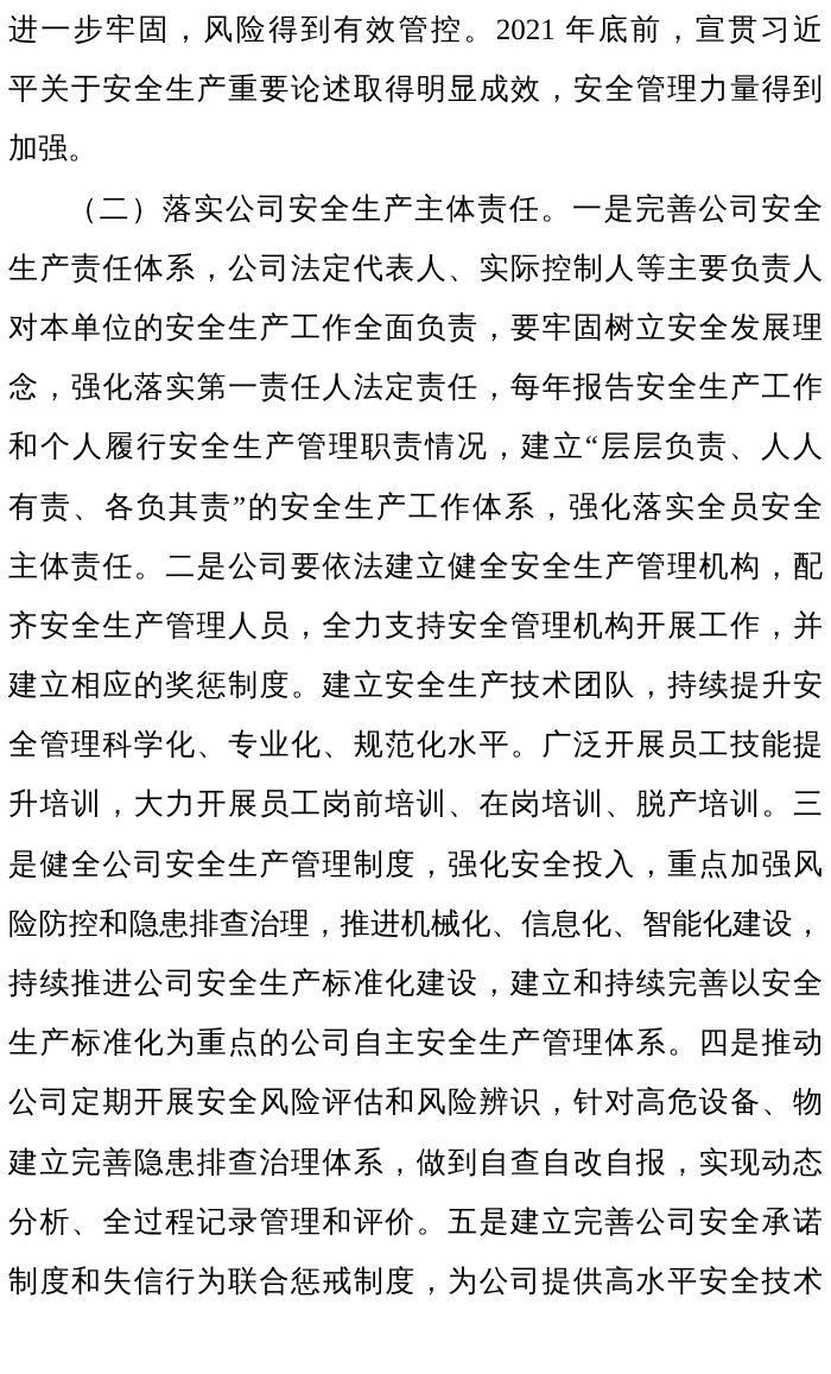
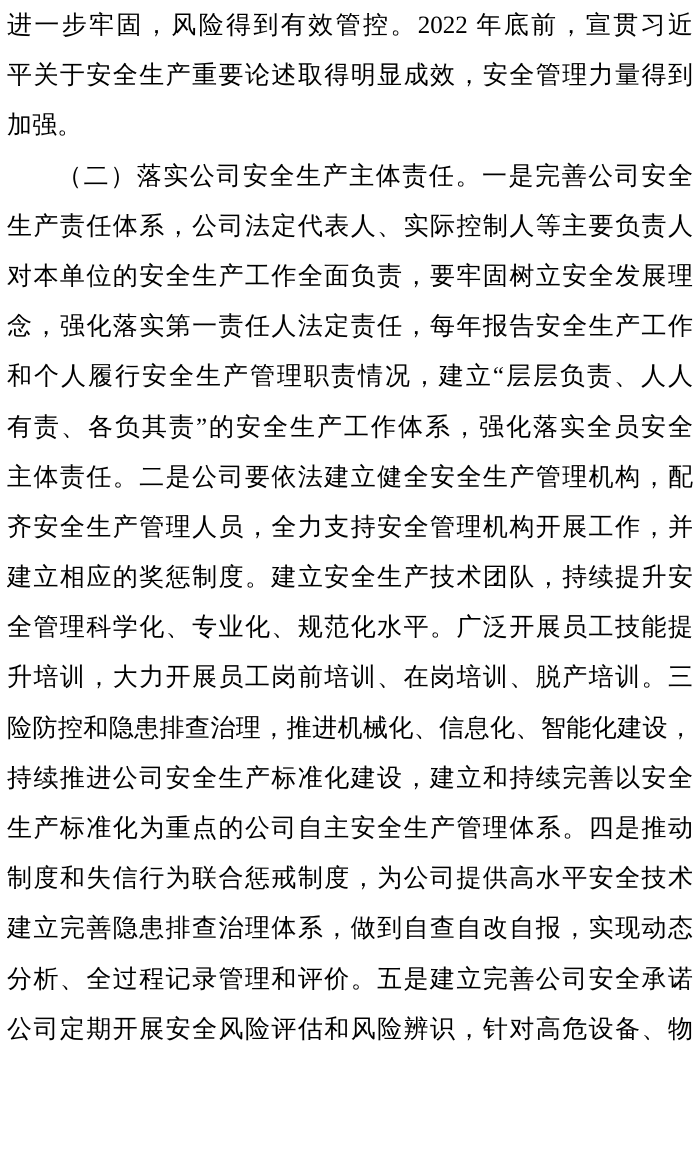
- 进一步牢固，风险得到有效管控。2021 年底前，宣贯习近
+ 进一步牢固，风险得到有效管控。2022 年底前，宣贯习近
  平关于安全生产重要论述取得明显成效，安全管理力量得到
  加强。
  （二）落实公司安全生产主体责任。一是完善公司安全
  生产责任体系，公司法定代表人、实际控制人等主要负责人
  对本单位的安全生产工作全面负责，要牢固树立安全发展理
  念，强化落实第一责任人法定责任，每年报告安全生产工作
  和个人履行安全生产管理职责情况，建立“层层负责、人人
  有责、各负其责”的安全生产工作体系，强化落实全员安全
  主体责任。二是公司要依法建立健全安全生产管理机构，配
  齐安全生产管理人员，全力支持安全管理机构开展工作，并
  建立相应的奖惩制度。建立安全生产技术团队，持续提升安
  全管理科学化、专业化、规范化水平。广泛开展员工技能提
  升培训，大力开展员工岗前培训、在岗培训、脱产培训。三
- 是健全公司安全生产管理制度，强化安全投入，重点加强风
  险防控和隐患排查治理，推进机械化、信息化、智能化建设，
  持续推进公司安全生产标准化建设，建立和持续完善以安全
  生产标准化为重点的公司自主安全生产管理体系。四是推动
- 公司定期开展安全风险评估和风险辨识，针对高危设备、物
+ 制度和失信行为联合惩戒制度，为公司提供高水平安全技术
  建立完善隐患排查治理体系，做到自查自改自报，实现动态
  分析、全过程记录管理和评价。五是建立完善公司安全承诺
- 制度和失信行为联合惩戒制度，为公司提供高水平安全技术
+ 公司定期开展安全风险评估和风险辨识，针对高危设备、物
